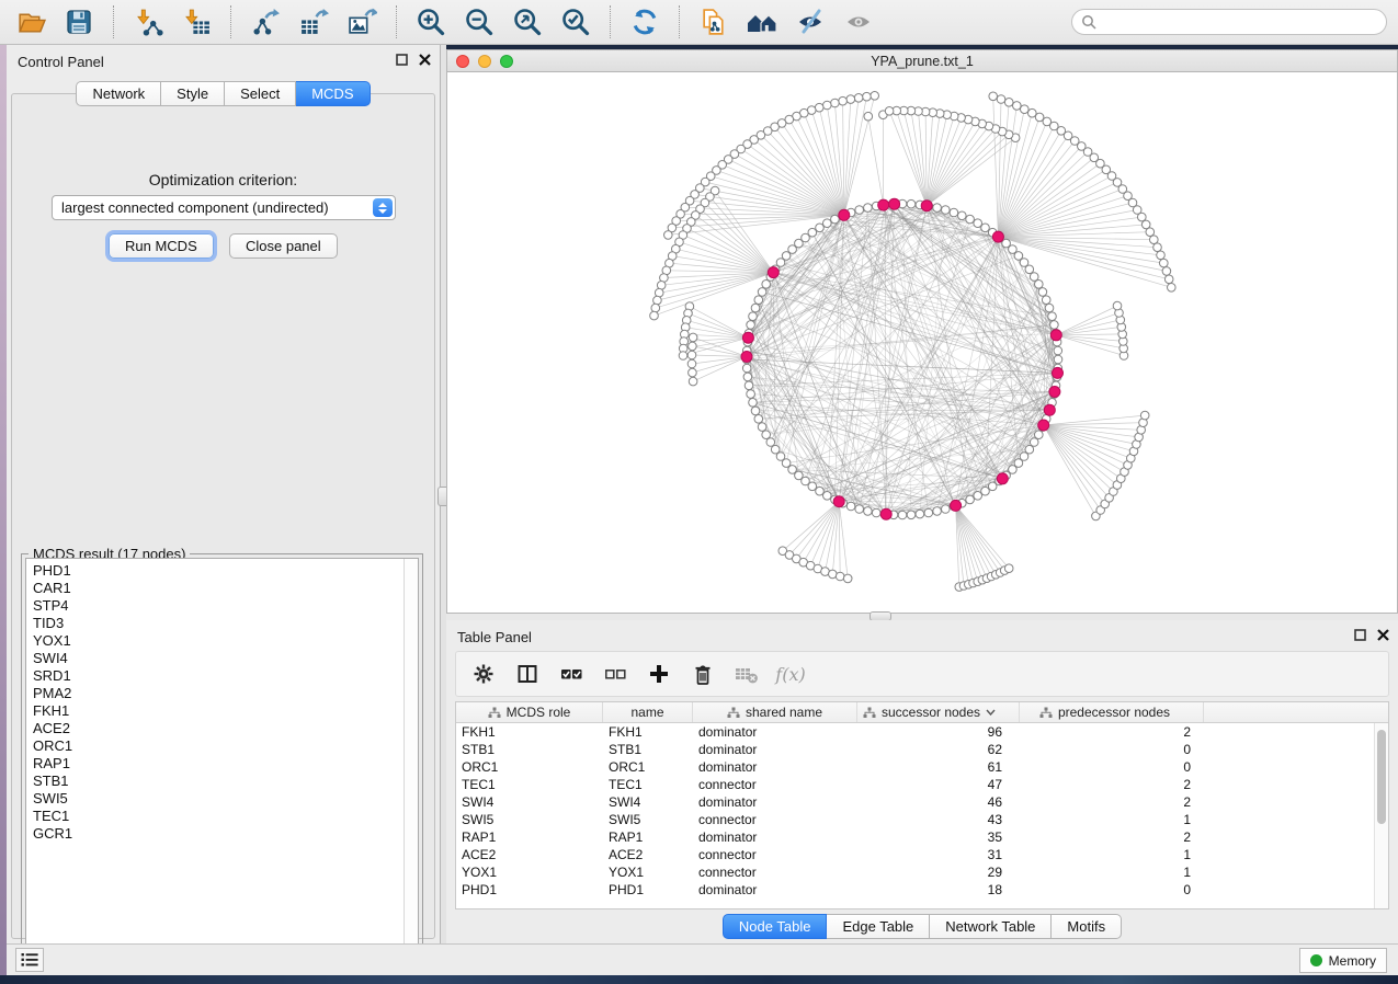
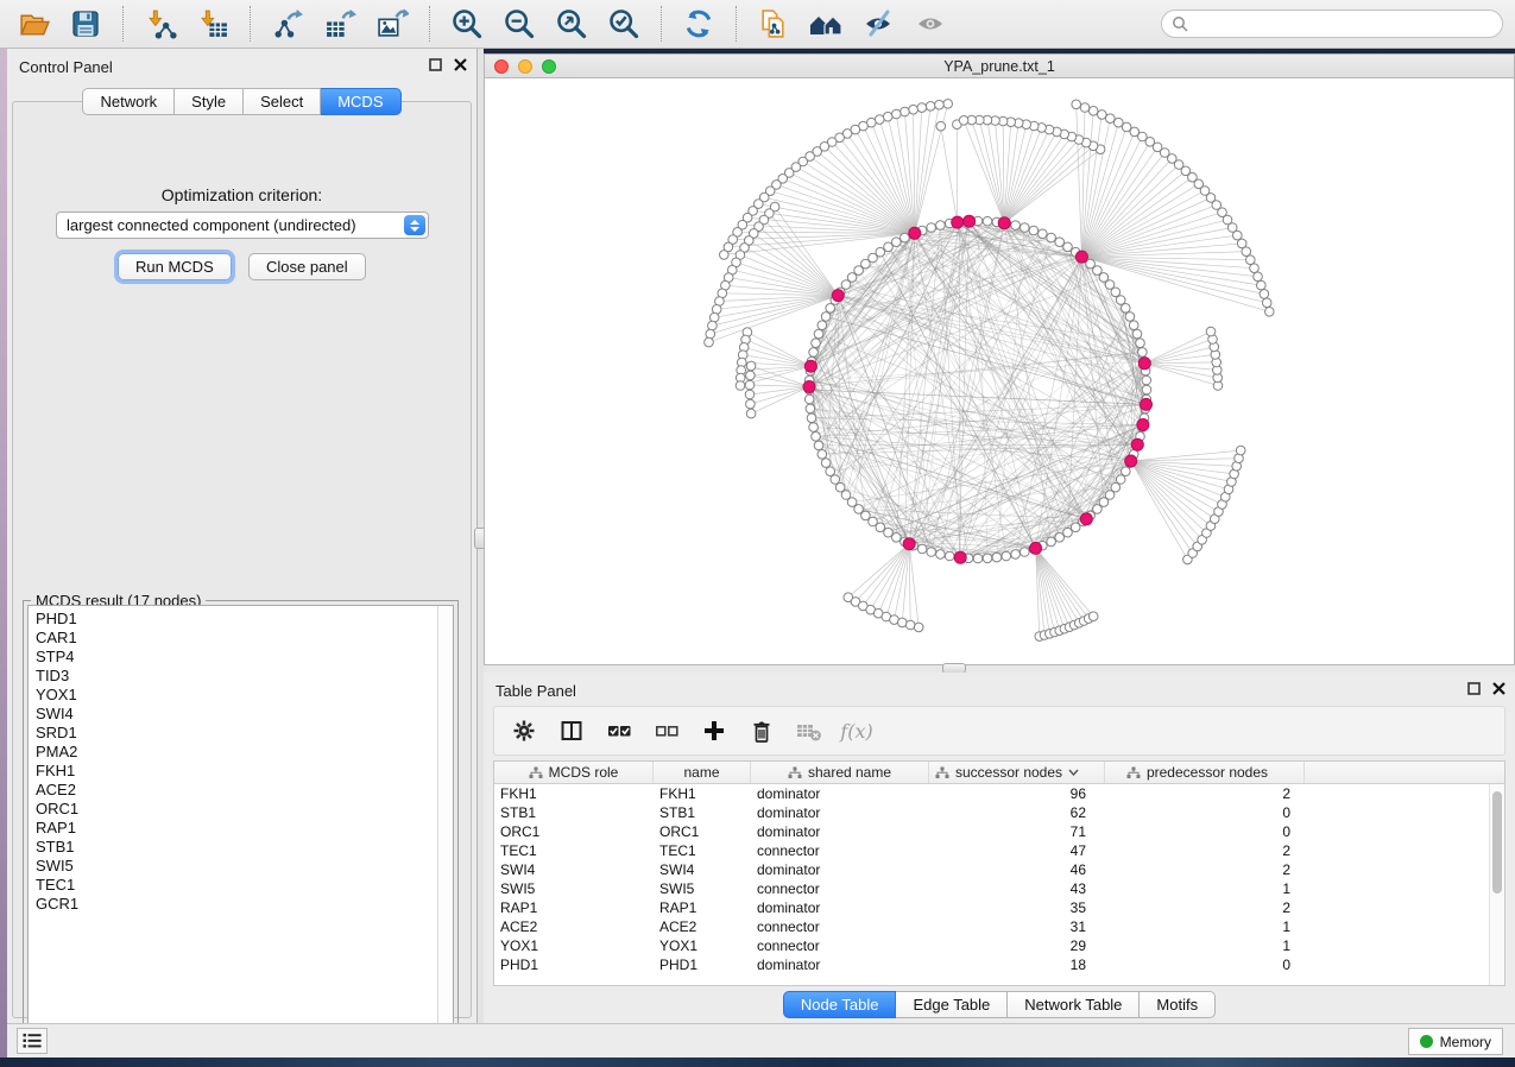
  Control Panel
  Network
  Style
  Select
  MCDS
  Optimization criterion:
  largest connected component (undirected)
  Run MCDS
  Close panel
  MCDS result (17 nodes)
  PHD1
  CAR1
  STP4
  TID3
  YOX1
  SWI4
  SRD1
  PMA2
  FKH1
  ACE2
  ORC1
  RAP1
  STB1
  SWI5
  TEC1
  GCR1
  YPA_prune.txt_1
  Table Panel
  f(x)
  MCDS role
  name
  shared name
  successor nodes
  predecessor nodes
  FKH1
  FKH1
  dominator
  96
  2
  STB1
  STB1
  dominator
  62
  0
  ORC1
  ORC1
  dominator
- 61
+ 71
  0
  TEC1
  TEC1
  connector
  47
  2
  SWI4
  SWI4
  dominator
  46
  2
  SWI5
  SWI5
  connector
  43
  1
  RAP1
  RAP1
  dominator
  35
  2
  ACE2
  ACE2
  connector
  31
  1
  YOX1
  YOX1
  connector
  29
  1
  PHD1
  PHD1
  dominator
  18
  0
  Node Table
  Edge Table
  Network Table
  Motifs
  Memory
